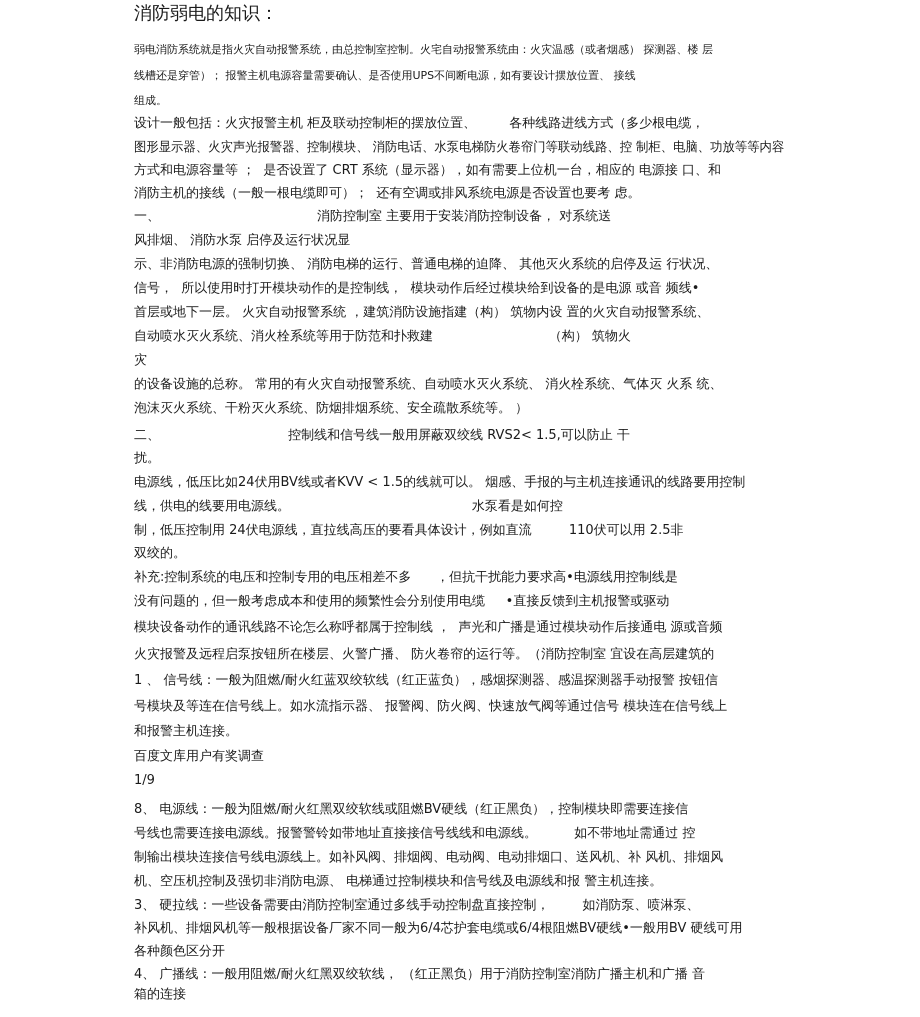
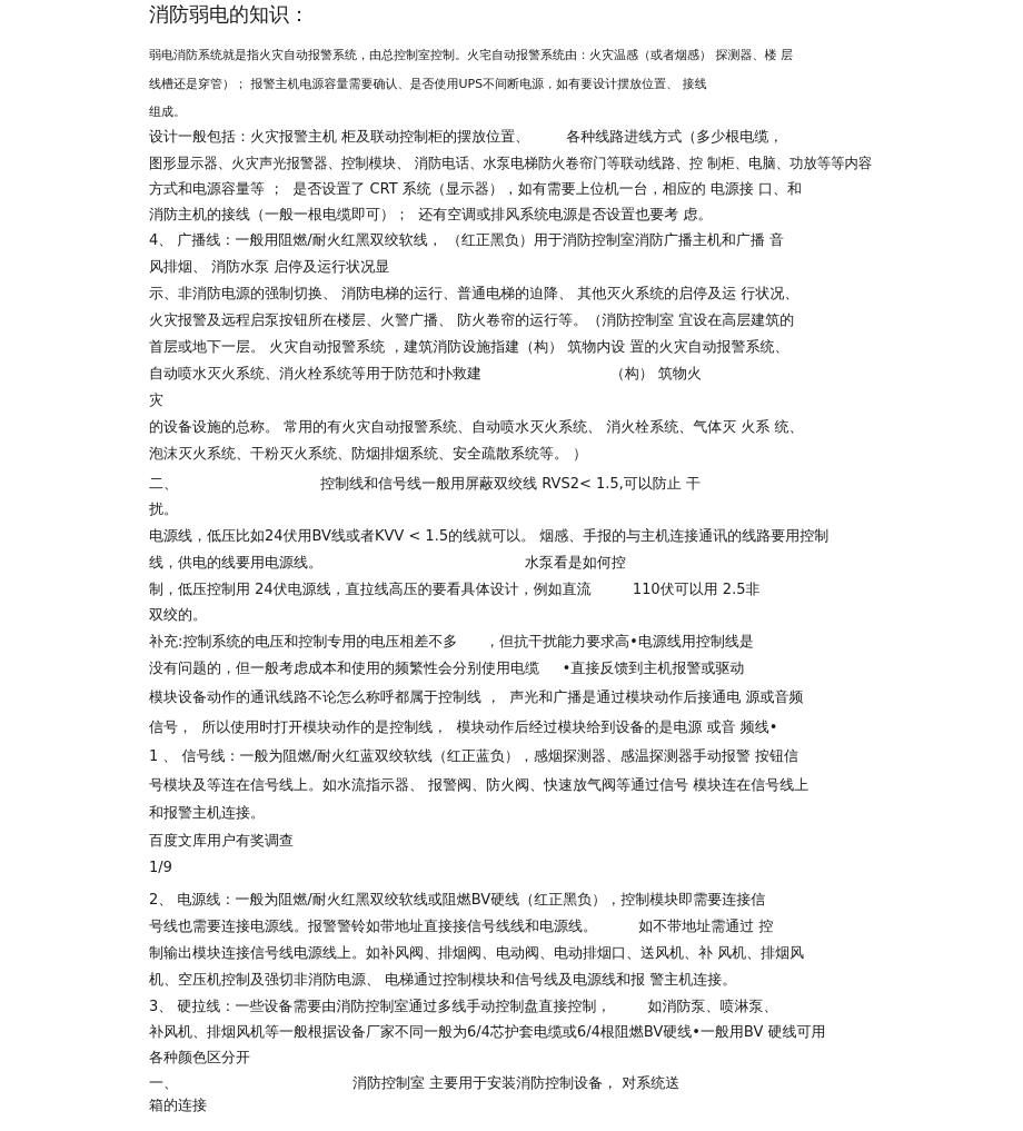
  消防弱电的知识：
  弱电消防系统就是指火灾自动报警系统，由总控制室控制。火宅自动报警系统由：火灾温感（或者烟感） 探测器、楼 层
  线槽还是穿管）； 报警主机电源容量需要确认、是否使用UPS不间断电源，如有要设计摆放位置、 接线
  组成。
  设计一般包括：火灾报警主机 柜及联动控制柜的摆放位置、 各种线路进线方式（多少根电缆，
  图形显示器、火灾声光报警器、控制模块、 消防电话、水泵电梯防火卷帘门等联动线路、控 制柜、电脑、功放等等内容
  方式和电源容量等 ； 是否设置了 CRT 系统（显示器），如有需要上位机一台，相应的 电源接 口、和
  消防主机的接线（一般一根电缆即可）； 还有空调或排风系统电源是否设置也要考 虑。
- 一、 消防控制室 主要用于安装消防控制设备， 对系统送
+ 4、 广播线：一般用阻燃/耐火红黑双绞软线， （红正黑负）用于消防控制室消防广播主机和广播 音
  风排烟、 消防水泵 启停及运行状况显
  示、非消防电源的强制切换、 消防电梯的运行、普通电梯的迫降、 其他灭火系统的启停及运 行状况、
- 信号， 所以使用时打开模块动作的是控制线， 模块动作后经过模块给到设备的是电源 或音 频线•
+ 火灾报警及远程启泵按钮所在楼层、火警广播、 防火卷帘的运行等。（消防控制室 宜设在高层建筑的
  首层或地下一层。 火灾自动报警系统 ，建筑消防设施指建（构） 筑物内设 置的火灾自动报警系统、
  自动喷水灭火系统、消火栓系统等用于防范和扑救建 （构） 筑物火
  灾
  的设备设施的总称。 常用的有火灾自动报警系统、自动喷水灭火系统、 消火栓系统、气体灭 火系 统、
  泡沫灭火系统、干粉灭火系统、防烟排烟系统、安全疏散系统等。 ）
  二、 控制线和信号线一般用屏蔽双绞线 RVS2< 1.5,可以防止 干
  扰。
  电源线，低压比如24伏用BV线或者KVV < 1.5的线就可以。 烟感、手报的与主机连接通讯的线路要用控制
  线，供电的线要用电源线。 水泵看是如何控
  制，低压控制用 24伏电源线，直拉线高压的要看具体设计，例如直流 110伏可以用 2.5非
  双绞的。
  补充:控制系统的电压和控制专用的电压相差不多 ，但抗干扰能力要求高•电源线用控制线是
  没有问题的，但一般考虑成本和使用的频繁性会分别使用电缆 •直接反馈到主机报警或驱动
  模块设备动作的通讯线路不论怎么称呼都属于控制线 ， 声光和广播是通过模块动作后接通电 源或音频
- 火灾报警及远程启泵按钮所在楼层、火警广播、 防火卷帘的运行等。（消防控制室 宜设在高层建筑的
+ 信号， 所以使用时打开模块动作的是控制线， 模块动作后经过模块给到设备的是电源 或音 频线•
  1 、 信号线：一般为阻燃/耐火红蓝双绞软线（红正蓝负），感烟探测器、感温探测器手动报警 按钮信
  号模块及等连在信号线上。如水流指示器、 报警阀、防火阀、快速放气阀等通过信号 模块连在信号线上
  和报警主机连接。
  百度文库用户有奖调查
  1/9
- 8、 电源线：一般为阻燃/耐火红黑双绞软线或阻燃BV硬线（红正黑负），控制模块即需要连接信
+ 2、 电源线：一般为阻燃/耐火红黑双绞软线或阻燃BV硬线（红正黑负），控制模块即需要连接信
  号线也需要连接电源线。报警警铃如带地址直接接信号线线和电源线。 如不带地址需通过 控
  制输出模块连接信号线电源线上。如补风阀、排烟阀、电动阀、电动排烟口、送风机、补 风机、排烟风
  机、空压机控制及强切非消防电源、 电梯通过控制模块和信号线及电源线和报 警主机连接。
  3、 硬拉线：一些设备需要由消防控制室通过多线手动控制盘直接控制， 如消防泵、喷淋泵、
  补风机、排烟风机等一般根据设备厂家不同一般为6/4芯护套电缆或6/4根阻燃BV硬线•一般用BV 硬线可用
  各种颜色区分开
- 4、 广播线：一般用阻燃/耐火红黑双绞软线， （红正黑负）用于消防控制室消防广播主机和广播 音
+ 一、 消防控制室 主要用于安装消防控制设备， 对系统送
  箱的连接
